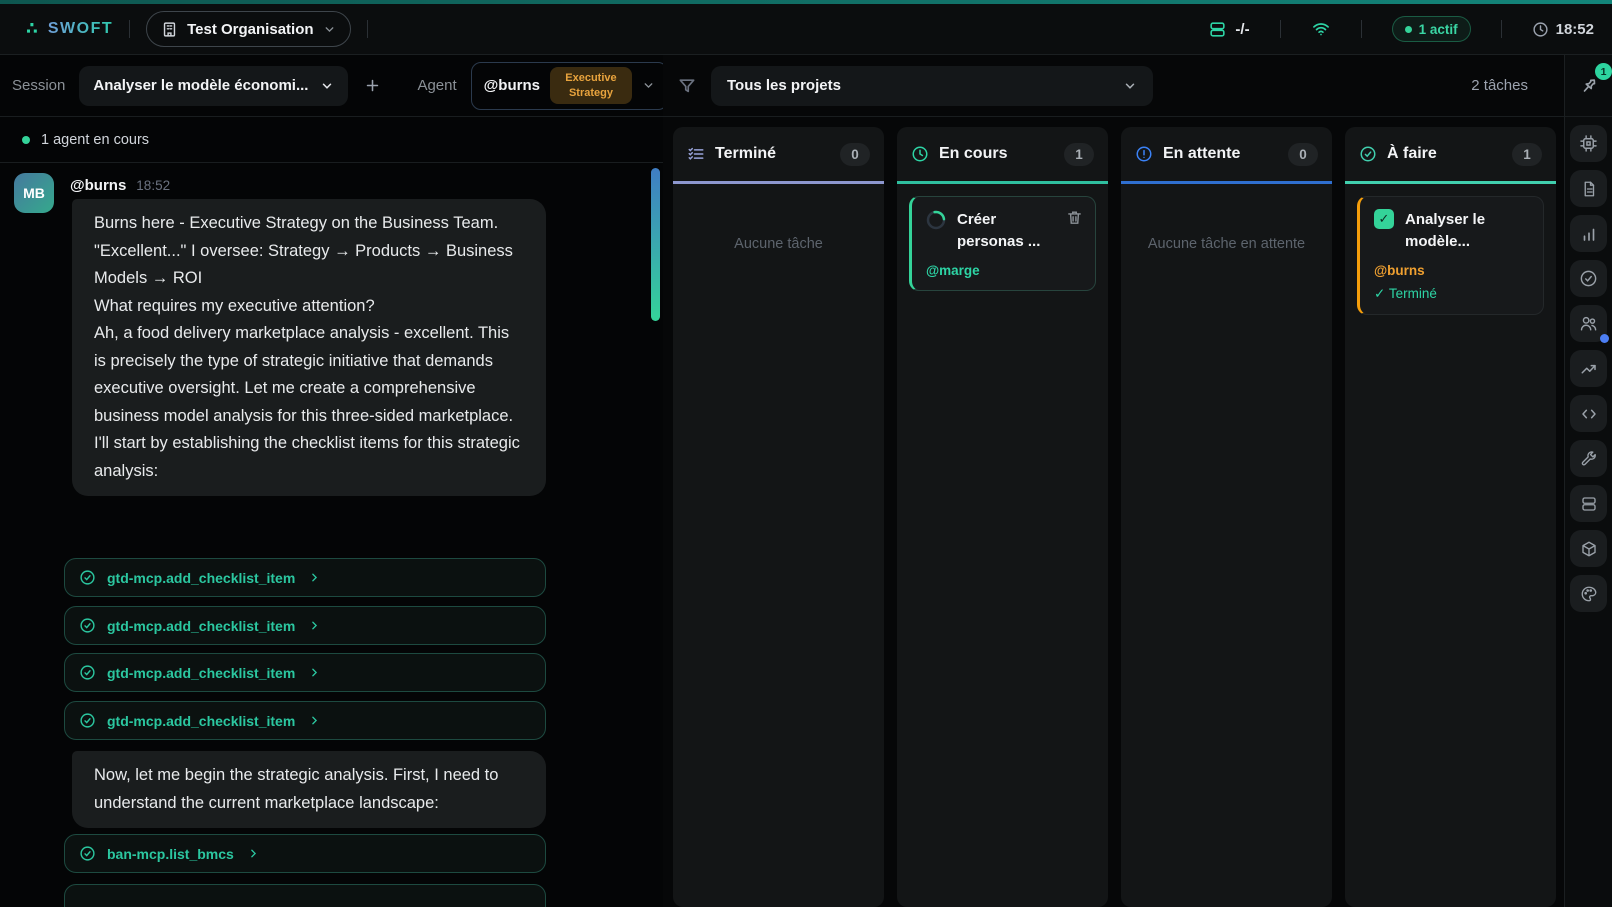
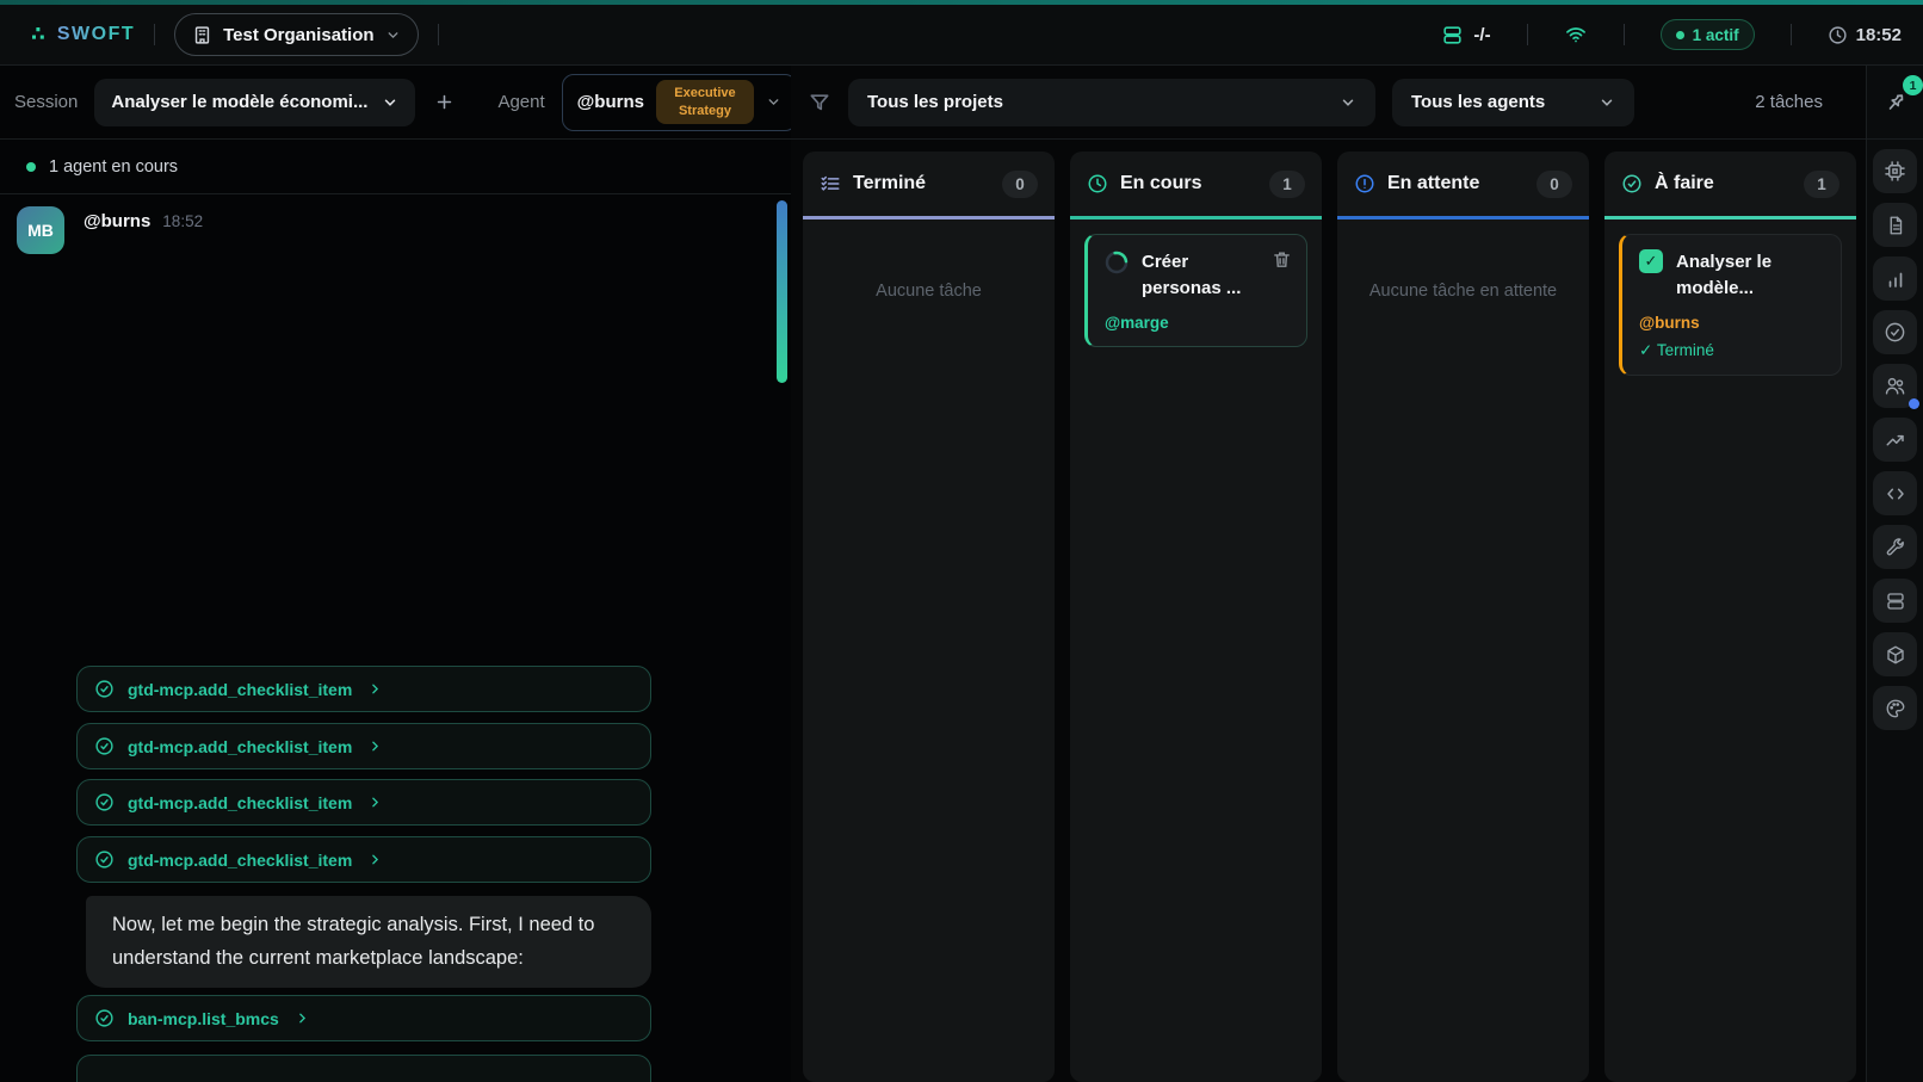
  ∴
  SWOFT
  Test Organisation
  -/-
  1 actif
  18:52
  Session
  Analyser le modèle économi...
  Agent
  @burns
  Executive Strategy
  1 agent en cours
  MB
  @burns
  18:52
- Burns here - Executive Strategy on the Business Team.
- "Excellent..." I oversee: Strategy → Products → Business Models → ROI
- What requires my executive attention?
- Ah, a food delivery marketplace analysis - excellent. This is precisely the type of strategic initiative that demands executive oversight. Let me create a comprehensive business model analysis for this three-sided marketplace.
- I'll start by establishing the checklist items for this strategic analysis:
  gtd-mcp.add_checklist_item
  gtd-mcp.add_checklist_item
  gtd-mcp.add_checklist_item
  gtd-mcp.add_checklist_item
  Now, let me begin the strategic analysis. First, I need to understand the current marketplace landscape:
  ban-mcp.list_bmcs
  Tous les projets
+ Tous les agents
  2 tâches
  Terminé
  0
  Aucune tâche
  En cours
  1
  Créer personas ...
  @marge
  En attente
  0
  Aucune tâche en attente
  À faire
  1
  ✓
  Analyser le modèle...
  @burns
  ✓ Terminé
  1
